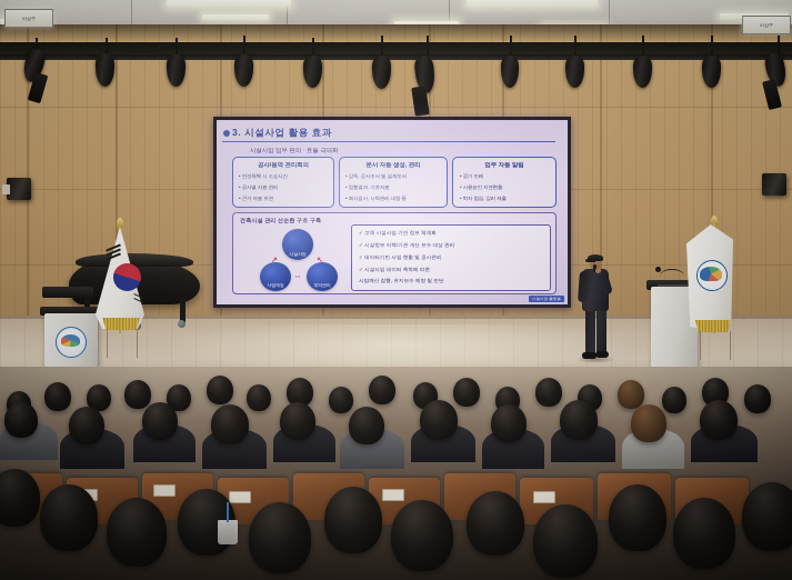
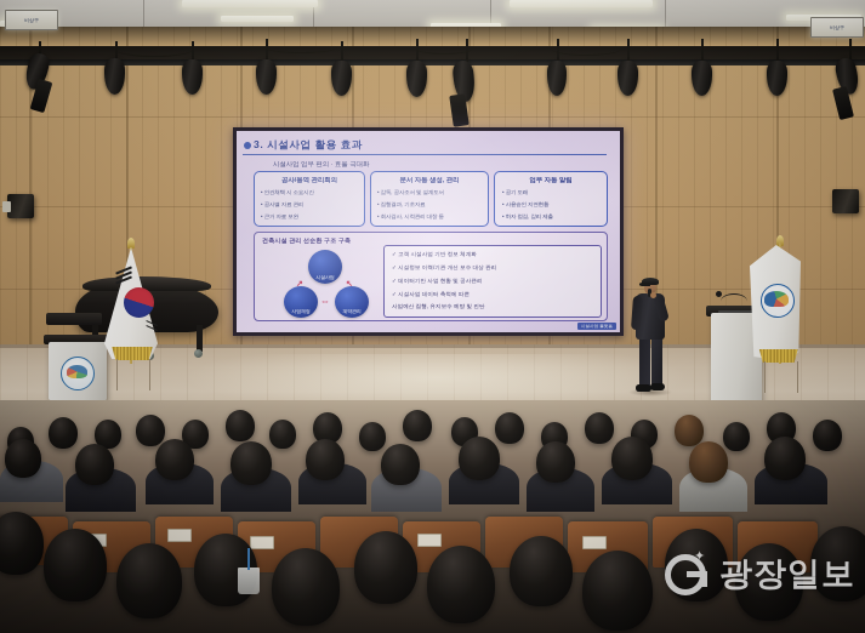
+ ✦
+ 광장일보
